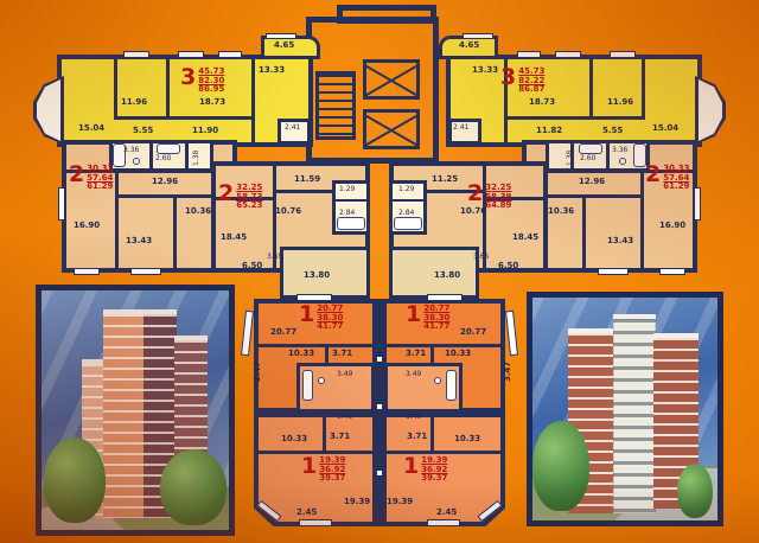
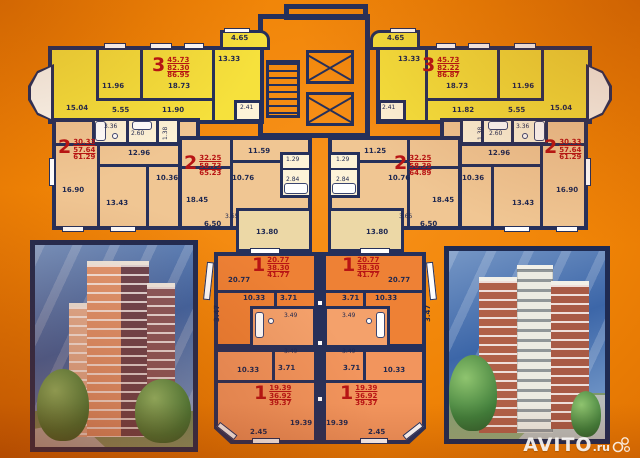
+ AVITO
+ .ru
